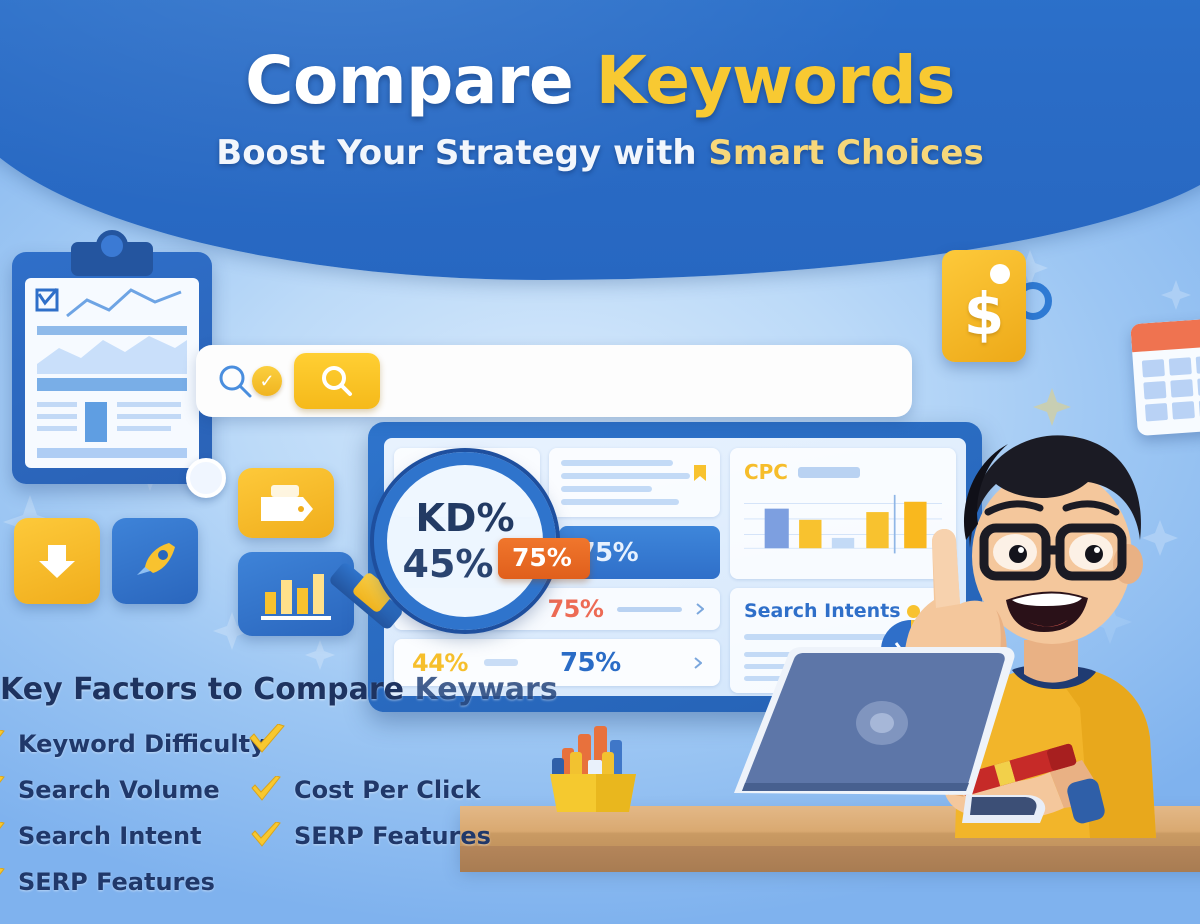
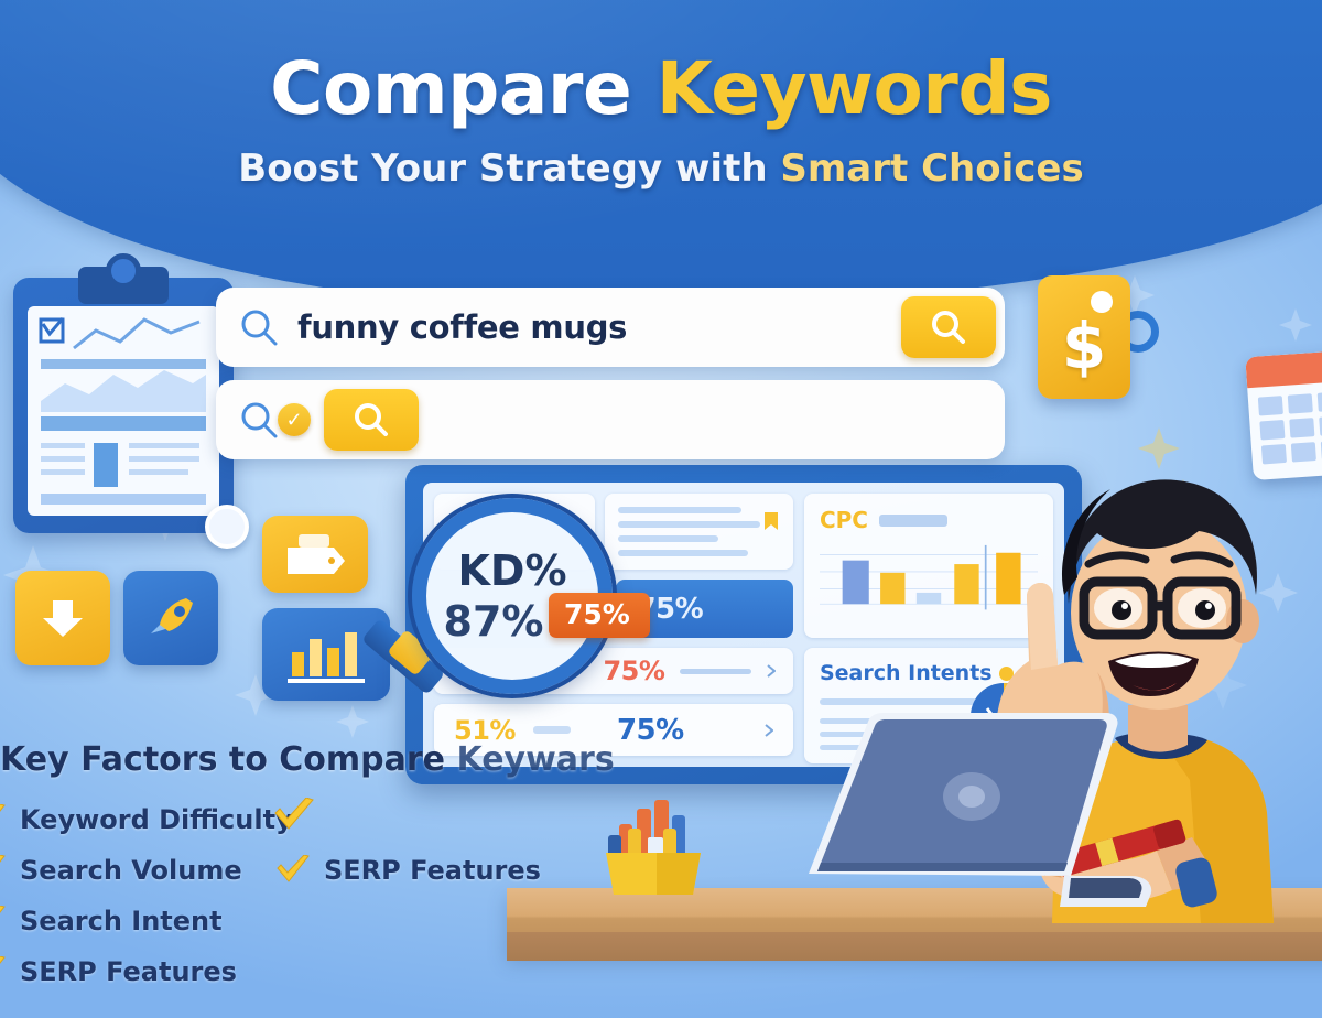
  Compare Keywords
  Boost Your Strategy with Smart Choices
  $
  75%
- 44%
+ 51%
  75%
  CPC
  Search Intents
  KD%
- 45%
+ 87%
  75%
  Key Factors to Compare Keywars
  Keyword Difficult
  Search Volume
  Search Intent
  SERP Features
- Cost Per Click
  SERP Features
+ funny coffee mugs
  ✓
